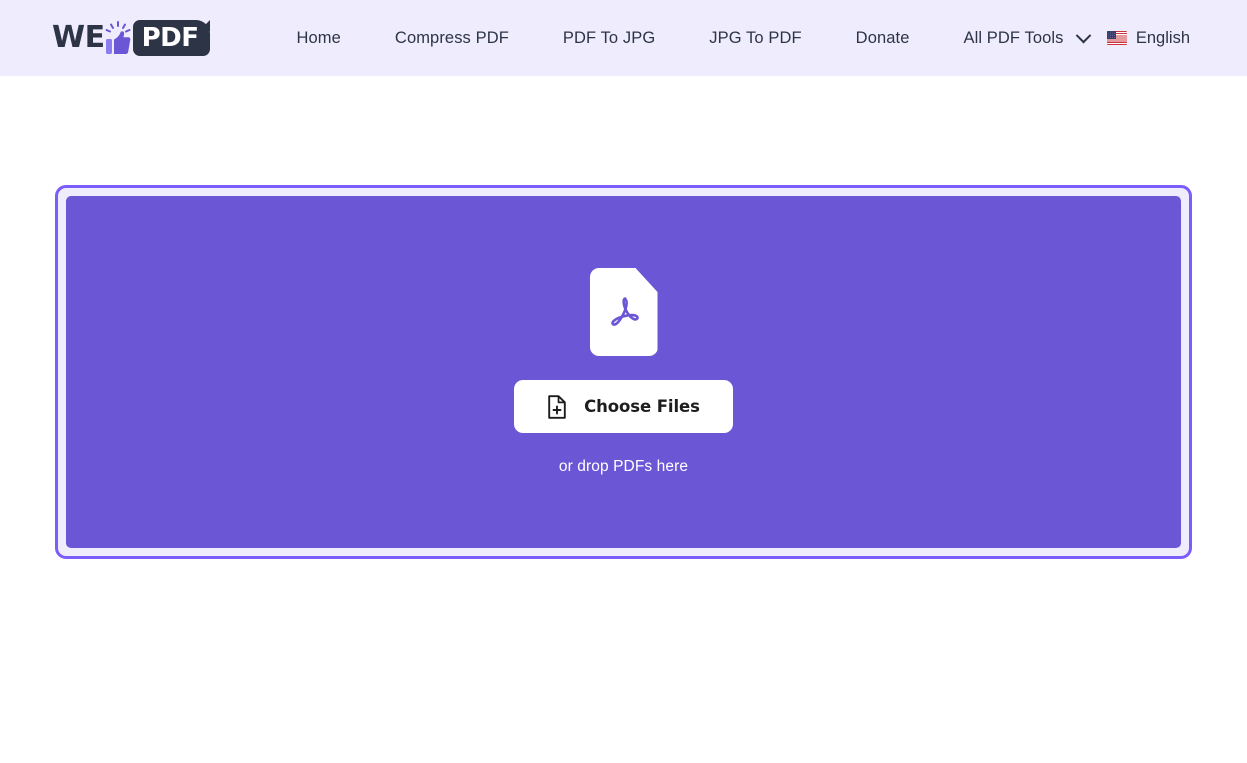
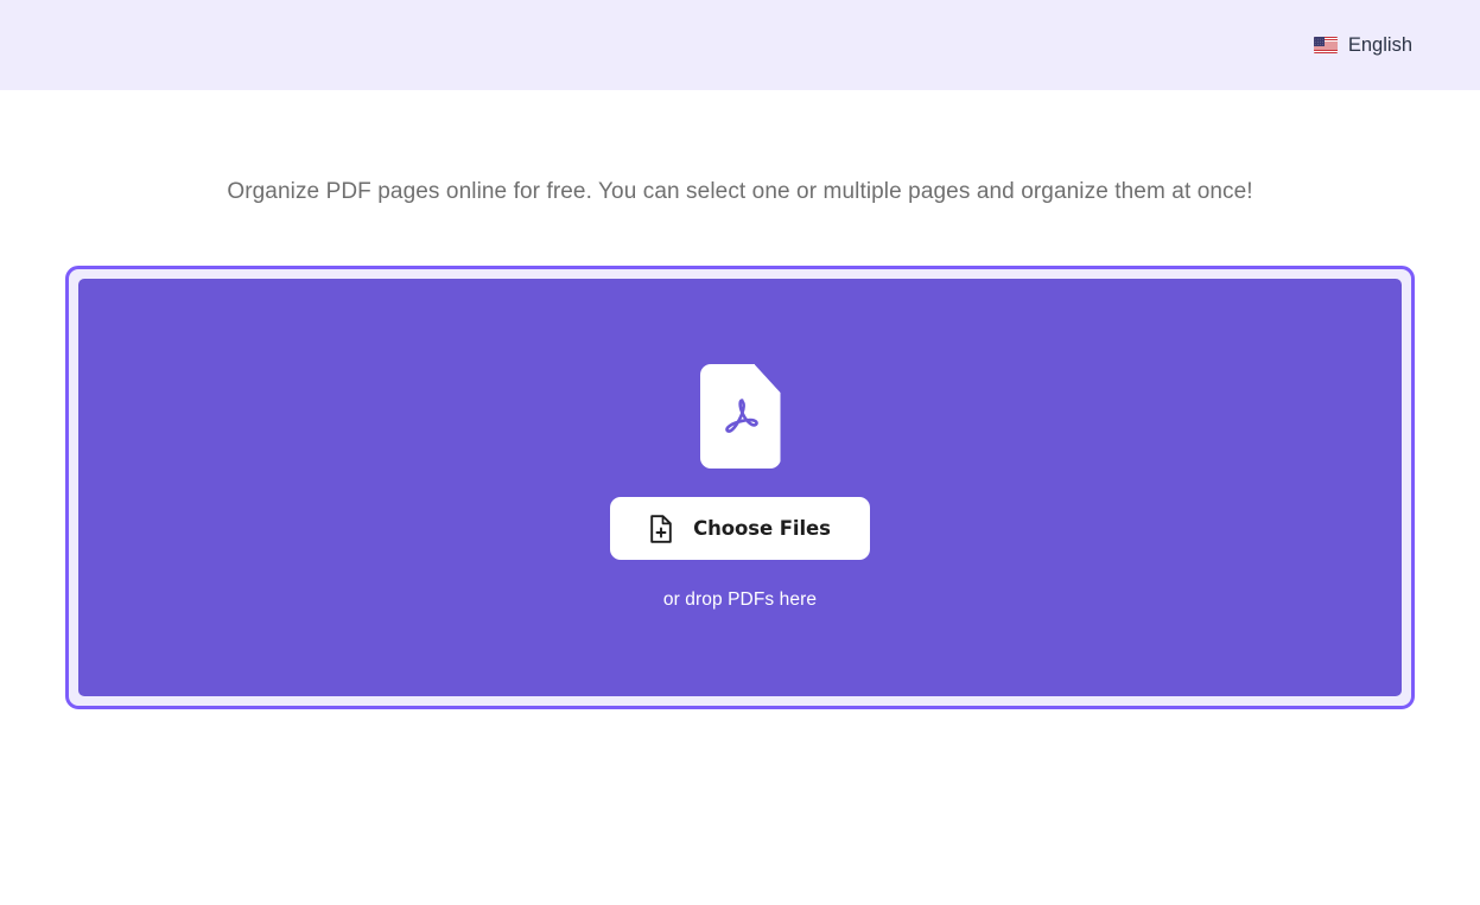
- WE
- PDF
- Home
- Compress PDF
- PDF To JPG
- JPG To PDF
- Donate
- All PDF Tools
  English
+ Organize PDF pages online for free. You can select one or multiple pages and organize them at once!
  Choose Files
  or drop PDFs here
